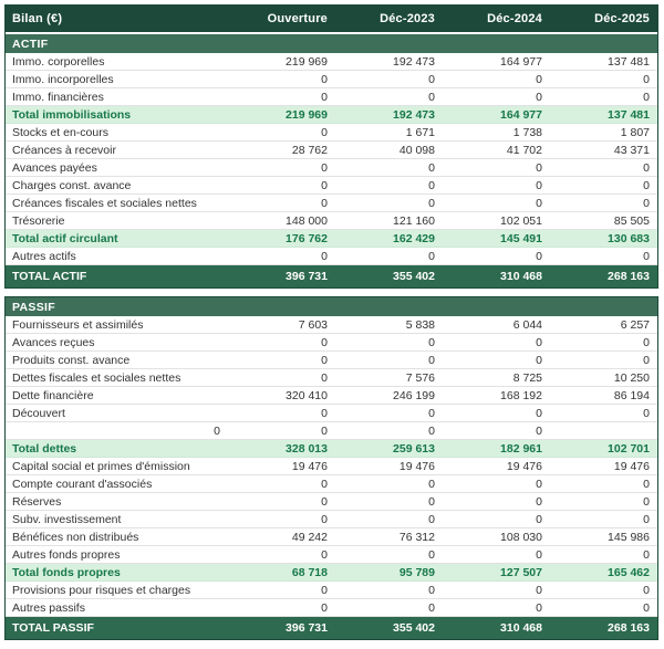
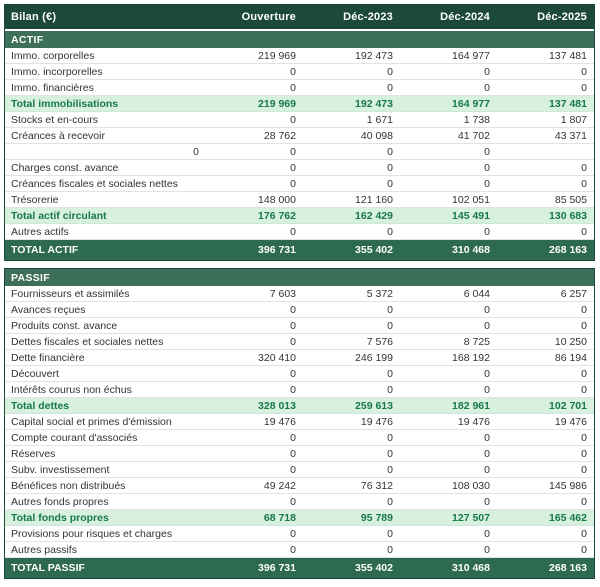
  Bilan (€)
  Ouverture
  Déc-2023
  Déc-2024
  Déc-2025
  ACTIF
  Immo. corporelles
  219 969
  192 473
  164 977
  137 481
  Immo. incorporelles
  0
  0
  0
  0
  Immo. financières
  0
  0
  0
  0
  Total immobilisations
  219 969
  192 473
  164 977
  137 481
  Stocks et en-cours
  0
  1 671
  1 738
  1 807
  Créances à recevoir
  28 762
  40 098
  41 702
  43 371
- Avances payées
  0
  0
  0
  0
  Charges const. avance
  0
  0
  0
  0
  Créances fiscales et sociales nettes
  0
  0
  0
  0
  Trésorerie
  148 000
  121 160
  102 051
  85 505
  Total actif circulant
  176 762
  162 429
  145 491
  130 683
  Autres actifs
  0
  0
  0
  0
  TOTAL ACTIF
  396 731
  355 402
  310 468
  268 163
  PASSIF
  Fournisseurs et assimilés
  7 603
- 5 838
+ 5 372
  6 044
  6 257
  Avances reçues
  0
  0
  0
  0
  Produits const. avance
  0
  0
  0
  0
  Dettes fiscales et sociales nettes
  0
  7 576
  8 725
  10 250
  Dette financière
  320 410
  246 199
  168 192
  86 194
  Découvert
  0
  0
  0
  0
+ Intérêts courus non échus
  0
  0
  0
  0
  Total dettes
  328 013
  259 613
  182 961
  102 701
  Capital social et primes d'émission
  19 476
  19 476
  19 476
  19 476
  Compte courant d'associés
  0
  0
  0
  0
  Réserves
  0
  0
  0
  0
  Subv. investissement
  0
  0
  0
  0
  Bénéfices non distribués
  49 242
  76 312
  108 030
  145 986
  Autres fonds propres
  0
  0
  0
  0
  Total fonds propres
  68 718
  95 789
  127 507
  165 462
  Provisions pour risques et charges
  0
  0
  0
  0
  Autres passifs
  0
  0
  0
  0
  TOTAL PASSIF
  396 731
  355 402
  310 468
  268 163
